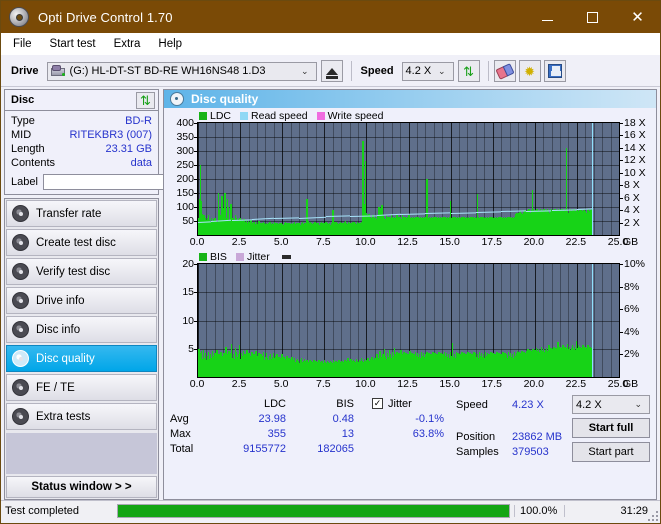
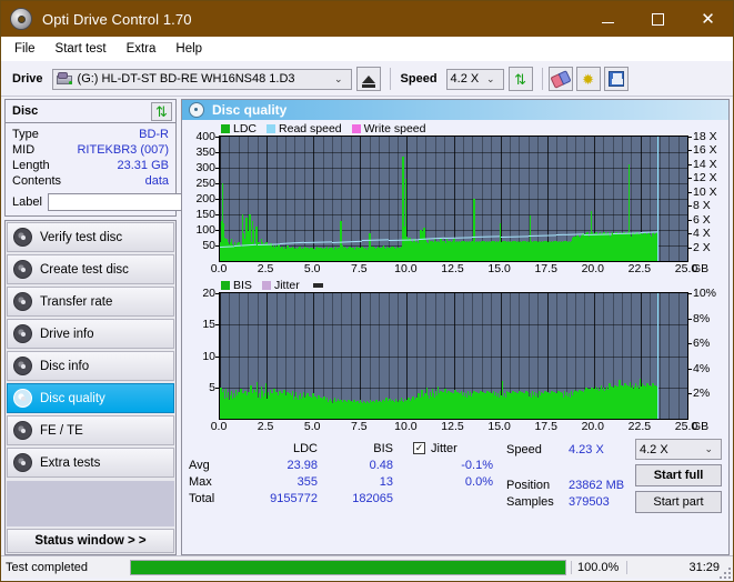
  Opti Drive Control 1.70
  ✕
  File
  Start test
  Extra
  Help
  Drive
  (G:) HL-DT-ST BD-RE WH16NS48 1.D3
  ⌄
  Speed
  4.2 X
  ⌄
  ⇅
  ✹
  Disc
  ⇅
  Type
  BD-R
  MID
  RITEKBR3 (007)
  Length
  23.31 GB
  Contents
  data
  Label
- Transfer rate
+ Verify test disc
  Create test disc
- Verify test disc
+ Transfer rate
  Drive info
  Disc info
  Disc quality
  FE / TE
  Extra tests
  Status window > >
  Disc quality
  LDC
  Read speed
  Write speed
  50
  100
  150
  200
  250
  300
  350
  400
  2 X
  4 X
  6 X
  8 X
  10 X
  12 X
  14 X
  16 X
  18 X
  0.0
  2.5
  5.0
  7.5
  10.0
  12.5
  15.0
  17.5
  20.0
  22.5
  25.0
  GB
  BIS
  Jitter
  5
  10
  15
  20
  2%
  4%
  6%
  8%
  10%
  0.0
  2.5
  5.0
  7.5
  10.0
  12.5
  15.0
  17.5
  20.0
  22.5
  25.0
  GB
  LDC
  BIS
  ✓
  Jitter
  Avg
  23.98
  0.48
  -0.1%
  Max
  355
  13
- 63.8%
+ 0.0%
  Total
  9155772
  182065
  Speed
  4.23 X
  Position
  23862 MB
  Samples
  379503
  4.2 X
  ⌄
  Start full
  Start part
  Test completed
  100.0%
  31:29
